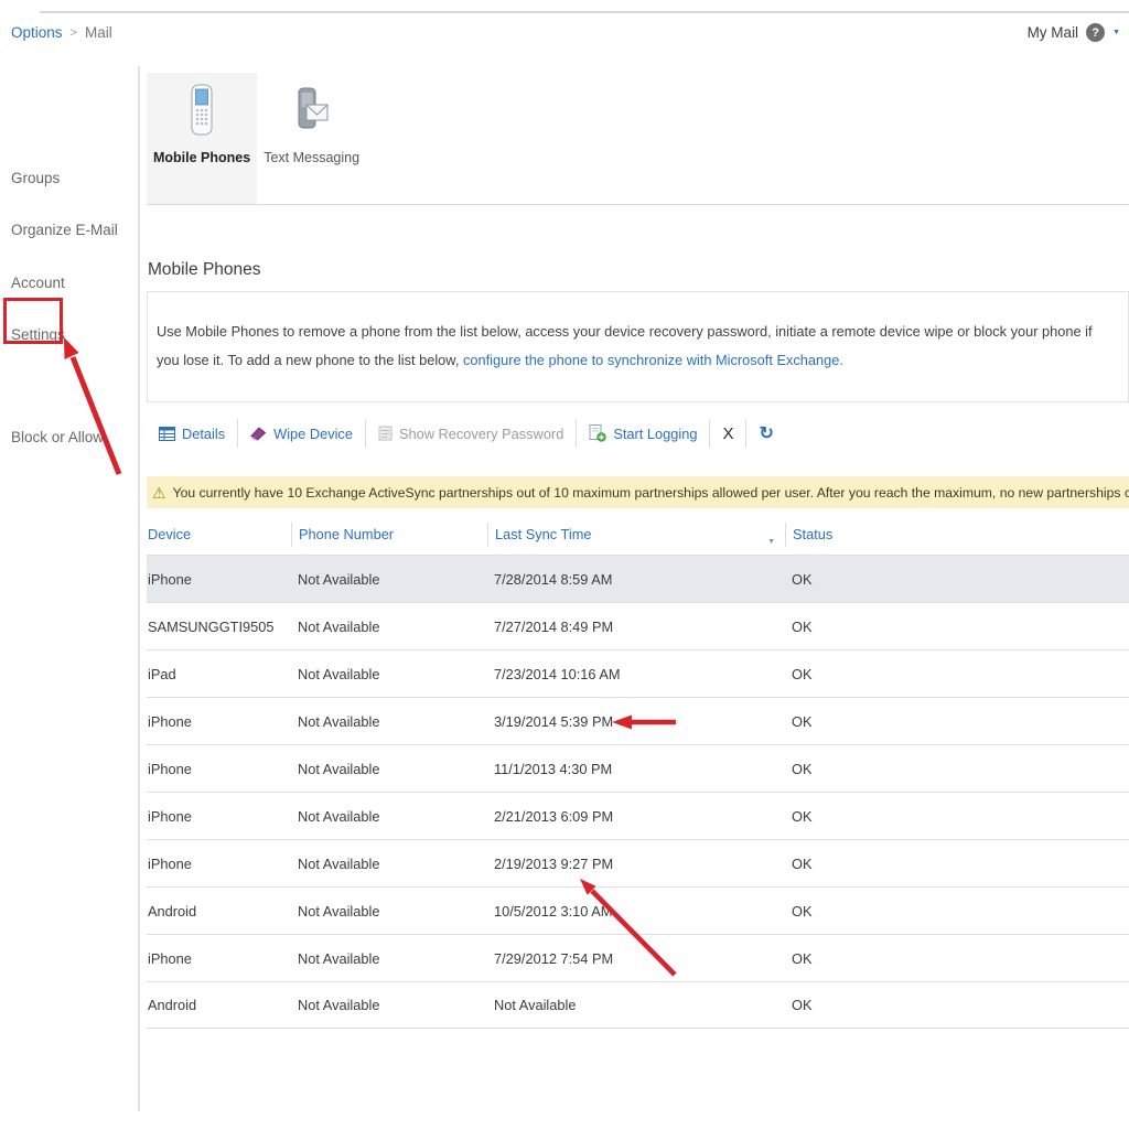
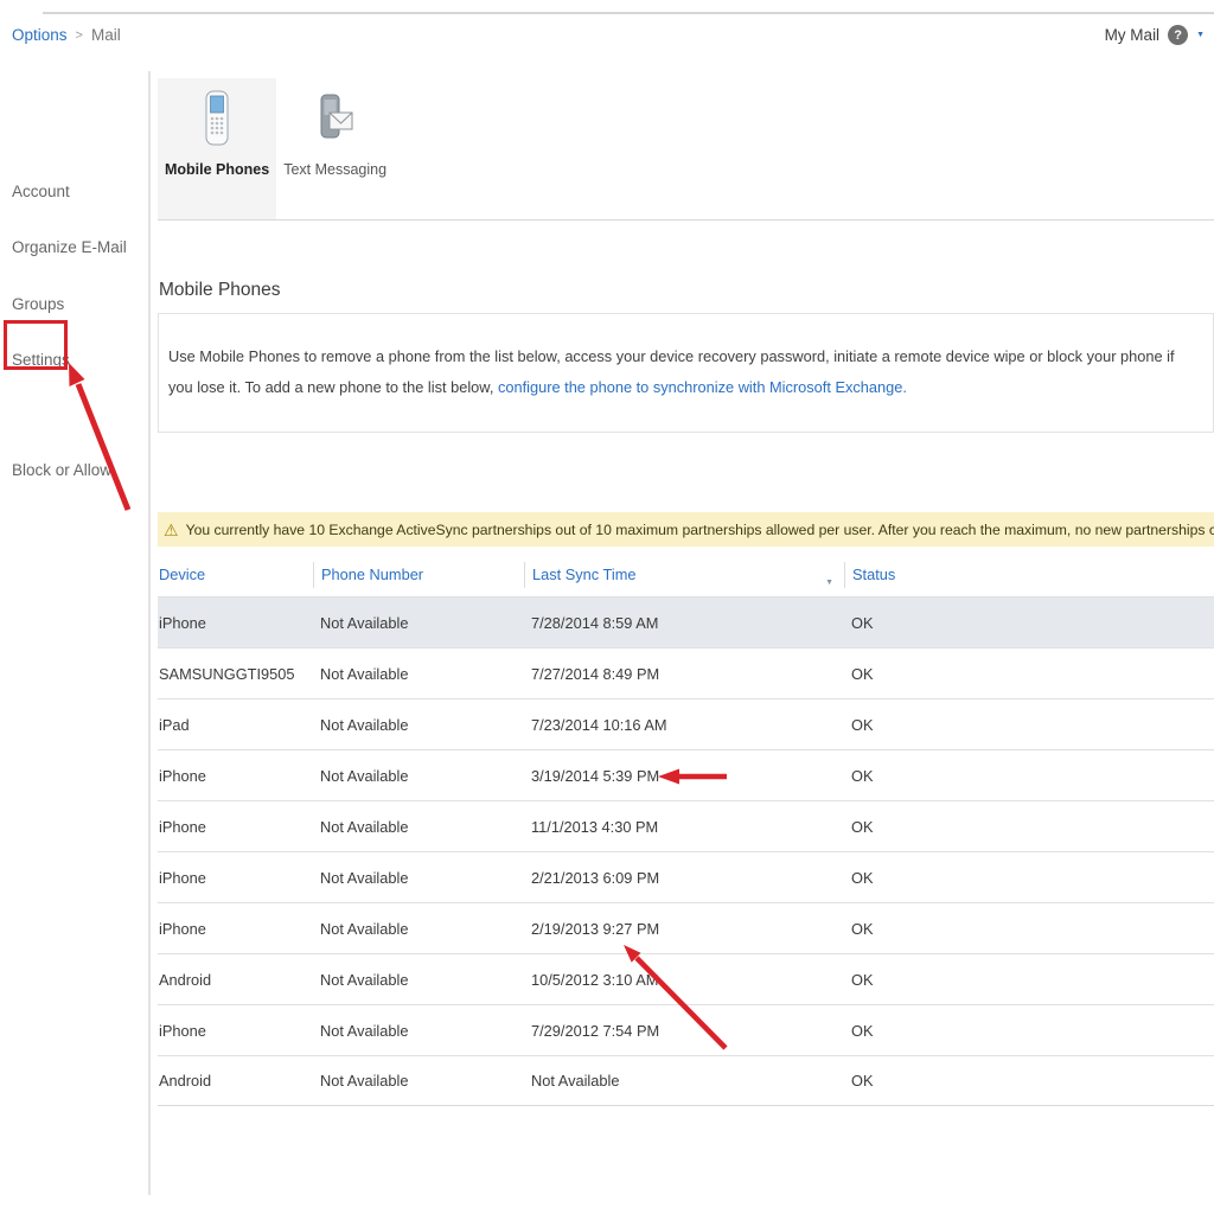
  Options
  >
  Mail
  My Mail
  ?
- Groups
+ Account
  Organize E-Mail
- Account
+ Groups
  Settings
  Block or Allow
  Mobile Phones
  Text Messaging
  Mobile Phones
  Use Mobile Phones to remove a phone from the list below, access your device recovery password, initiate a remote device wipe or block your phone if you lose it. To add a new phone to the list below, configure the phone to synchronize with Microsoft Exchange.
- Details
- Wipe Device
- Show Recovery Password
- Start Logging
- X
- ↻
  ⚠
  You currently have 10 Exchange ActiveSync partnerships out of 10 maximum partnerships allowed per user. After you reach the maximum, no new partnerships c
  Device
  Phone Number
  Last Sync Time
  Status
  iPhone
  Not Available
  7/28/2014 8:59 AM
  OK
  SAMSUNGGTI9505
  Not Available
  7/27/2014 8:49 PM
  OK
  iPad
  Not Available
  7/23/2014 10:16 AM
  OK
  iPhone
  Not Available
  3/19/2014 5:39 PM
  OK
  iPhone
  Not Available
  11/1/2013 4:30 PM
  OK
  iPhone
  Not Available
  2/21/2013 6:09 PM
  OK
  iPhone
  Not Available
  2/19/2013 9:27 PM
  OK
  Android
  Not Available
  10/5/2012 3:10 AM
  OK
  iPhone
  Not Available
  7/29/2012 7:54 PM
  OK
  Android
  Not Available
  Not Available
  OK
